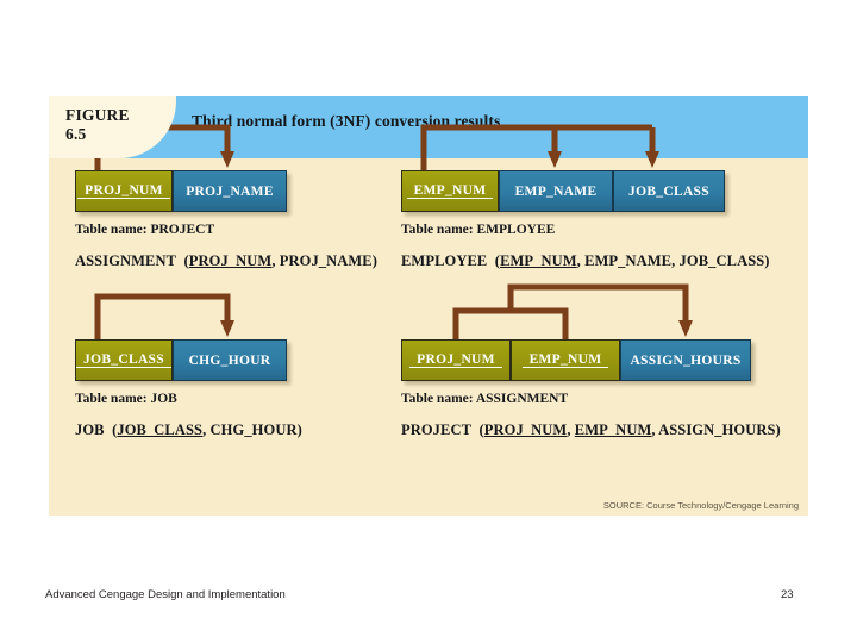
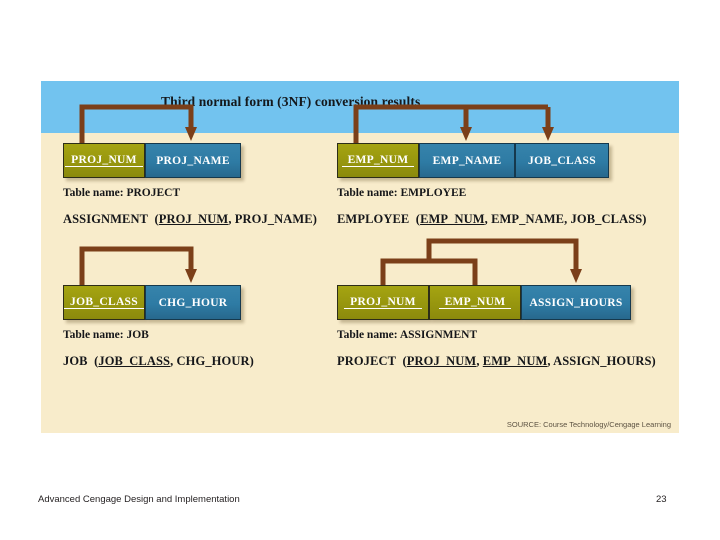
- FIGURE
- 6.5
  Third normal form (3NF) conversion results
  PROJ_NUM
  PROJ_NAME
  Table name: PROJECT
  ASSIGNMENT (PROJ_NUM, PROJ_NAME)
  EMP_NUM
  EMP_NAME
  JOB_CLASS
  Table name: EMPLOYEE
  EMPLOYEE (EMP_NUM, EMP_NAME, JOB_CLASS)
  JOB_CLASS
  CHG_HOUR
  Table name: JOB
  JOB (JOB_CLASS, CHG_HOUR)
  PROJ_NUM
  EMP_NUM
  ASSIGN_HOURS
  Table name: ASSIGNMENT
  PROJECT (PROJ_NUM, EMP_NUM, ASSIGN_HOURS)
  SOURCE: Course Technology/Cengage Learning
  Advanced Cengage Design and Implementation
  23
